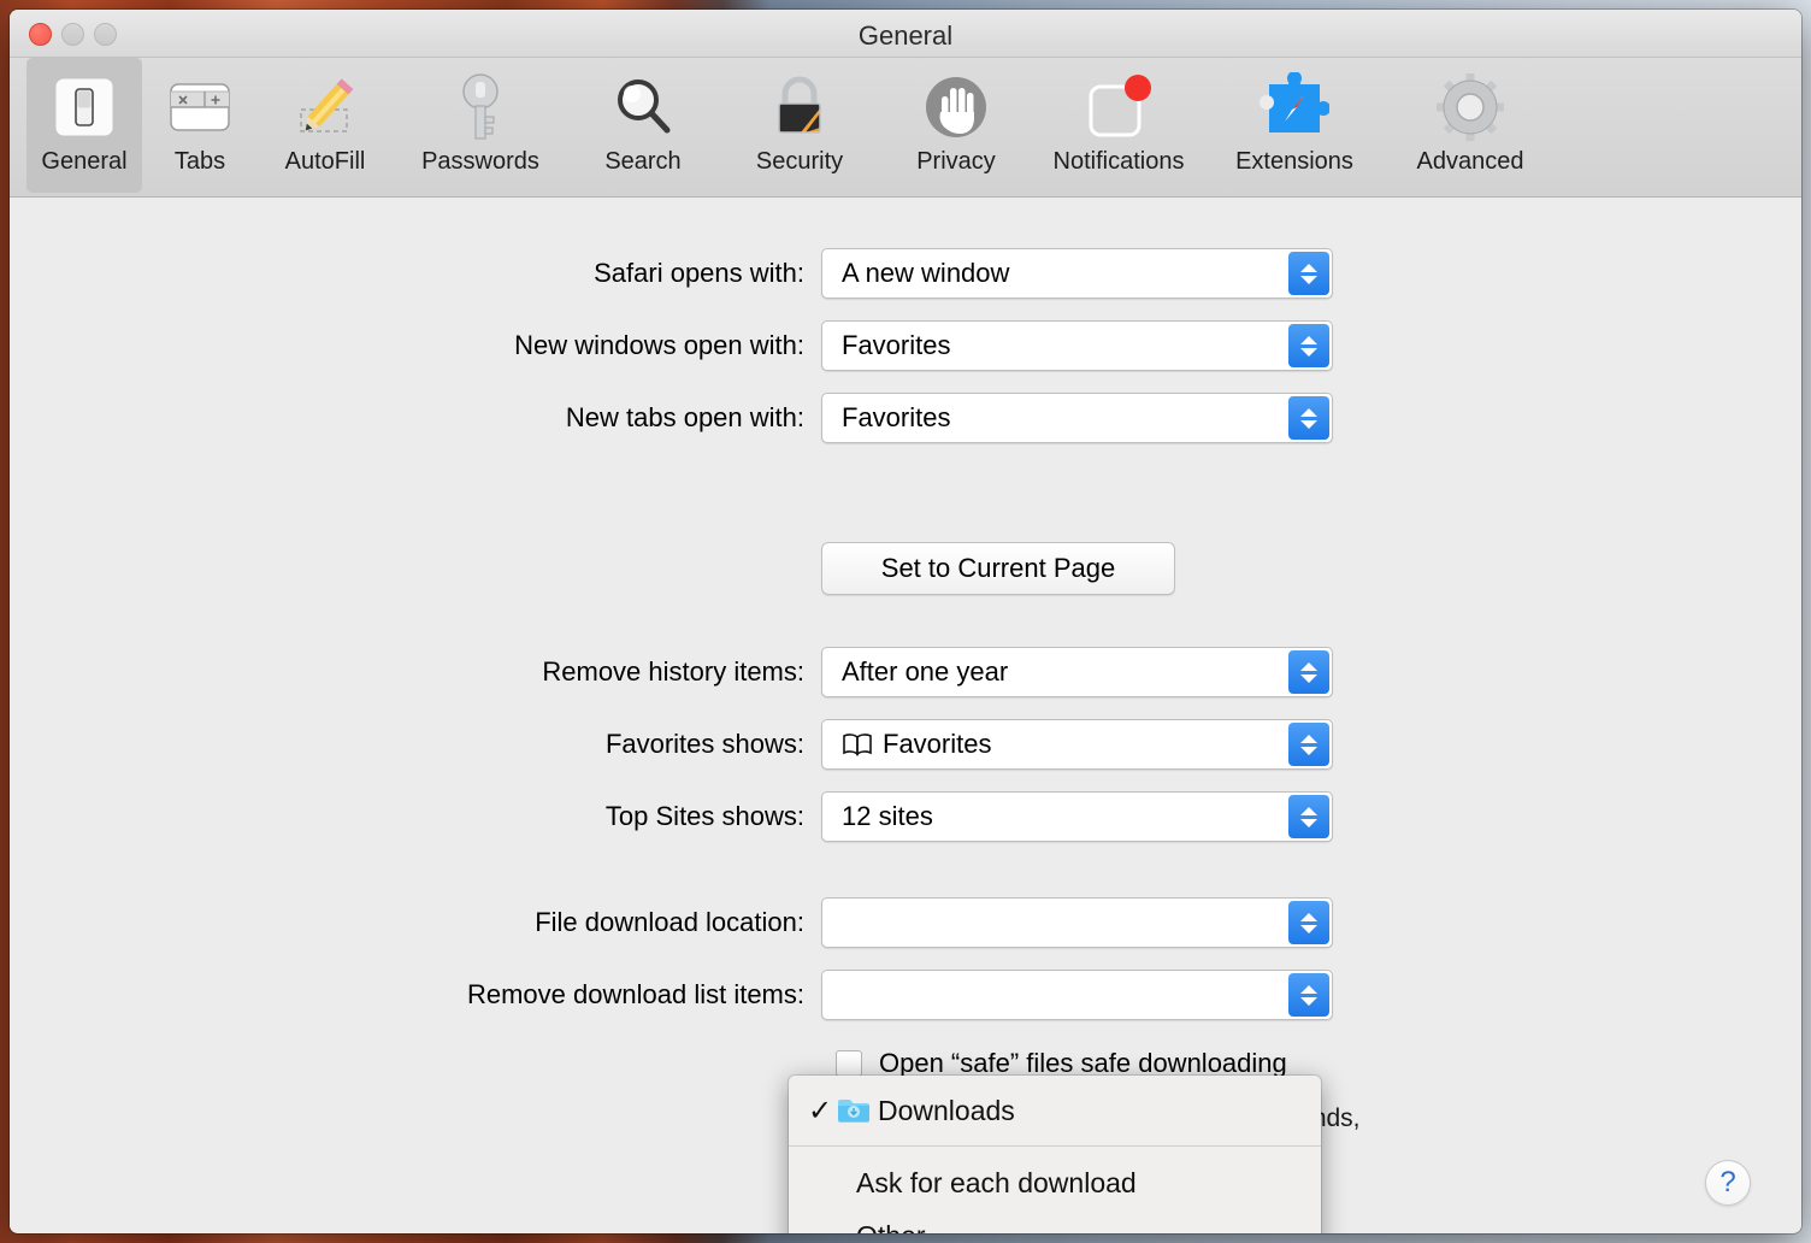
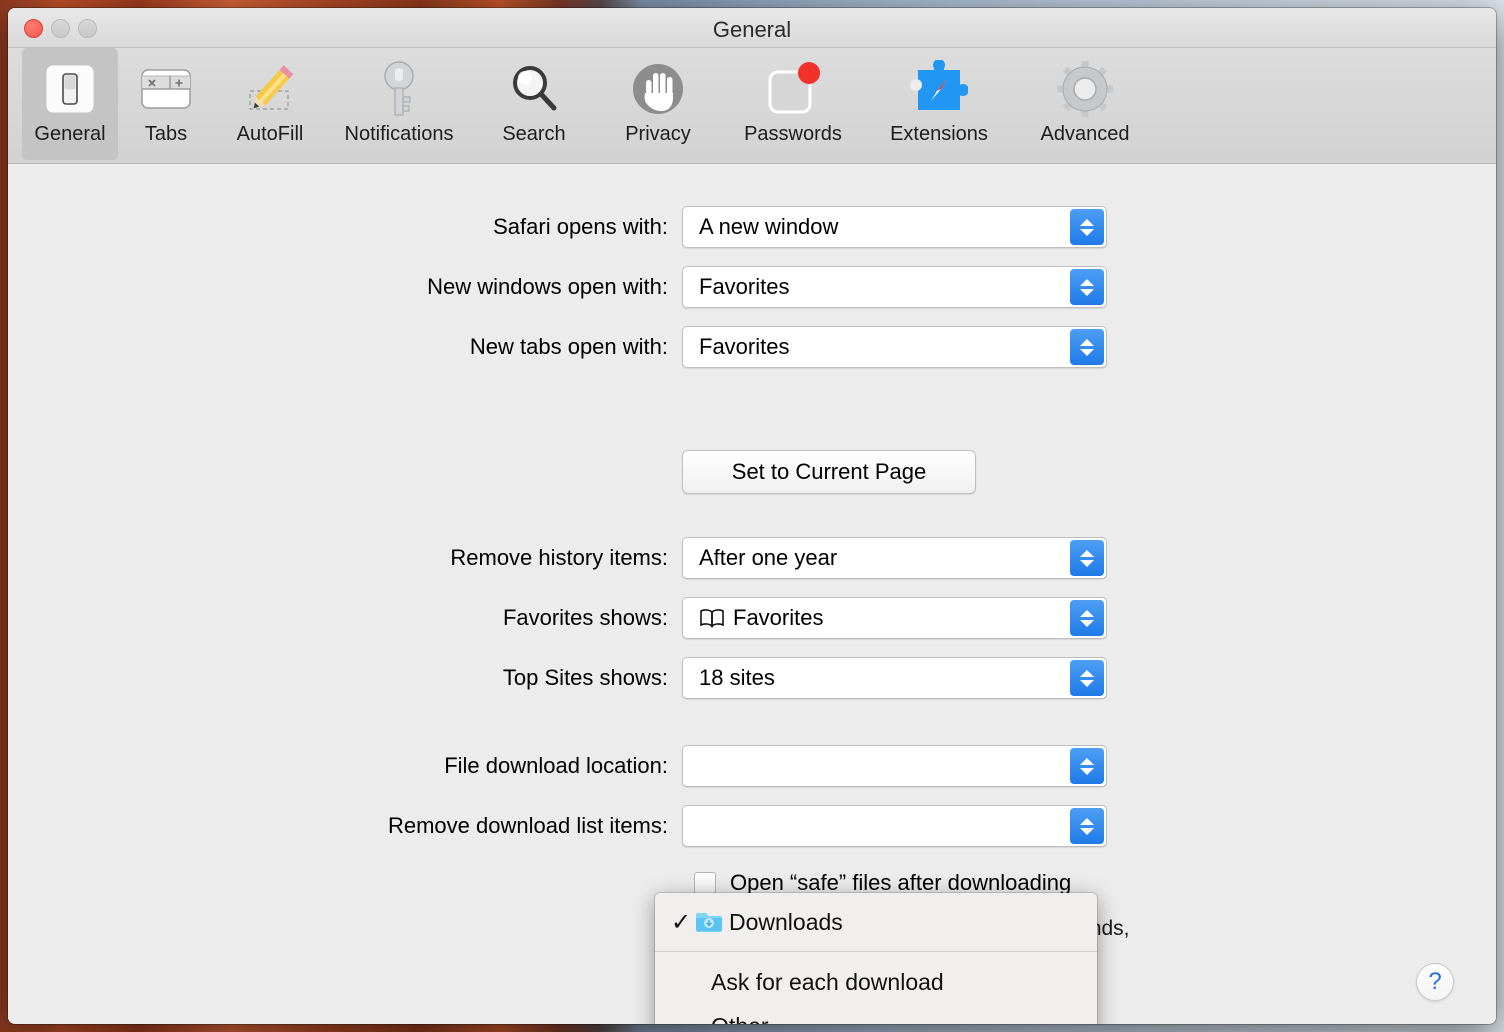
  General
  General
  Tabs
  AutoFill
- Passwords
+ Notifications
  Search
- Security
  Privacy
- Notifications
+ Passwords
  Extensions
  Advanced
  Safari opens with:
  A new window
  New windows open with:
  Favorites
  New tabs open with:
  Favorites
  Set to Current Page
  Remove history items:
  After one year
  Favorites shows:
  Favorites
  Top Sites shows:
- 12 sites
+ 18 sites
  File download location:
  Remove download list items:
- Open “safe” files safe downloading
+ Open “safe” files after downloading
  ✓
  Downloads
  Ask for each download
  ?
